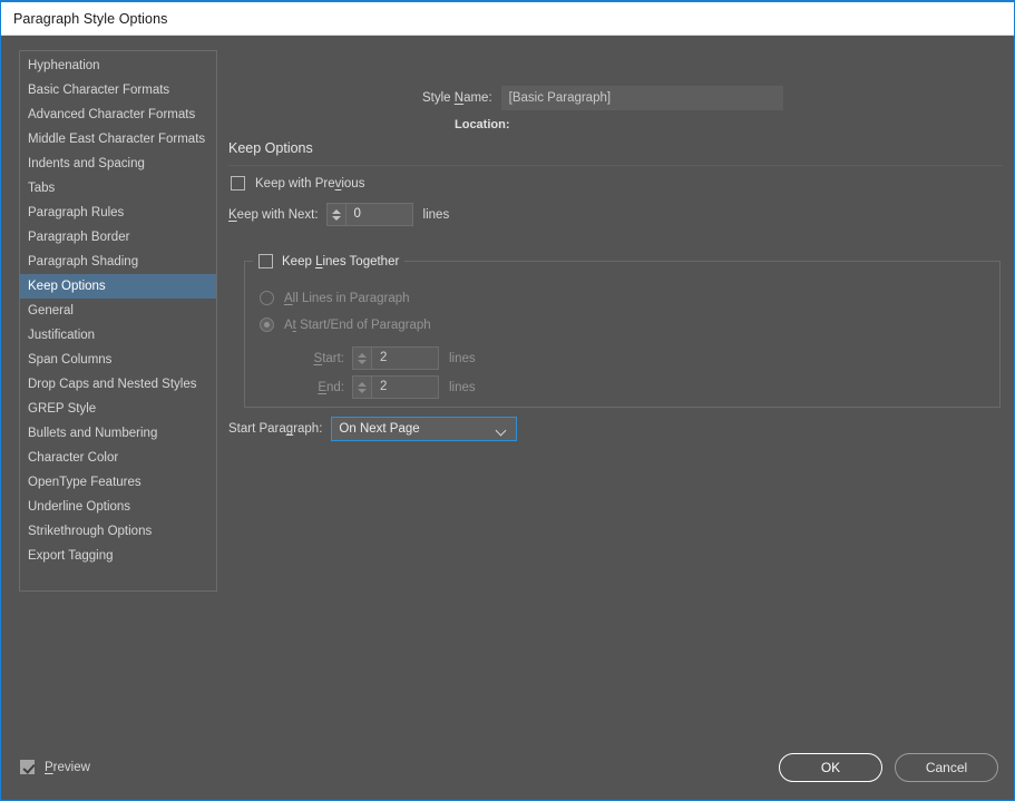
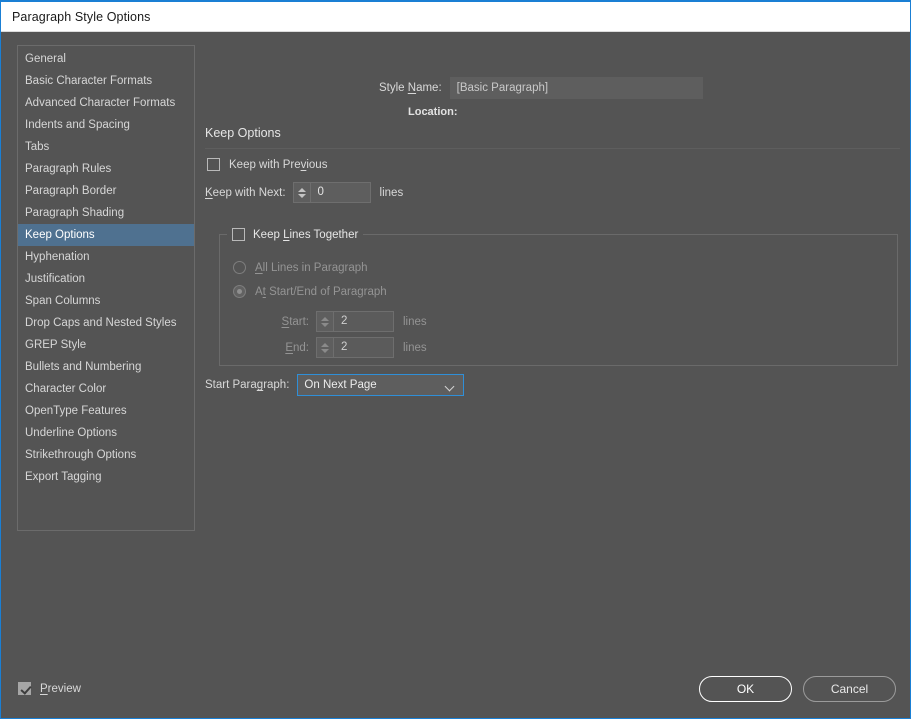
  Paragraph Style Options
- Hyphenation
+ General
  Basic Character Formats
  Advanced Character Formats
- Middle East Character Formats
  Indents and Spacing
  Tabs
  Paragraph Rules
  Paragraph Border
  Paragraph Shading
  Keep Options
- General
+ Hyphenation
  Justification
  Span Columns
  Drop Caps and Nested Styles
  GREP Style
  Bullets and Numbering
  Character Color
  OpenType Features
  Underline Options
  Strikethrough Options
  Export Tagging
  Style Name:
  [Basic Paragraph]
  Location:
  Keep Options
  Keep with Previous
  Keep with Next:
  0
  lines
  Keep Lines Together
  All Lines in Paragraph
  At Start/End of Paragraph
  Start:
  2
  lines
  End:
  2
  lines
  Start Paragraph:
  On Next Page
  Preview
  OK
  Cancel
